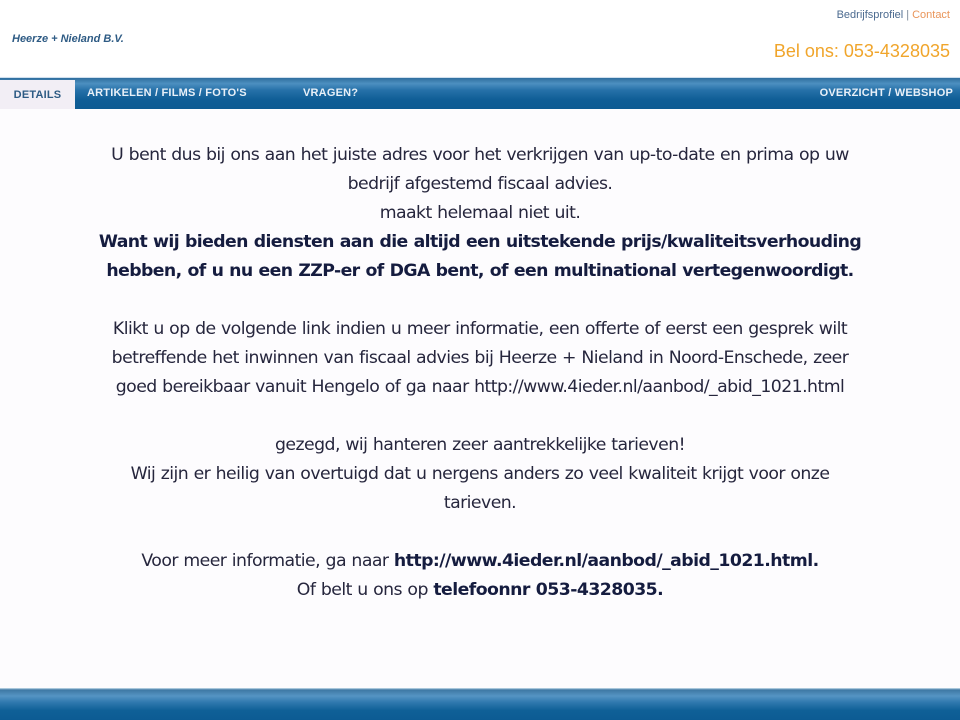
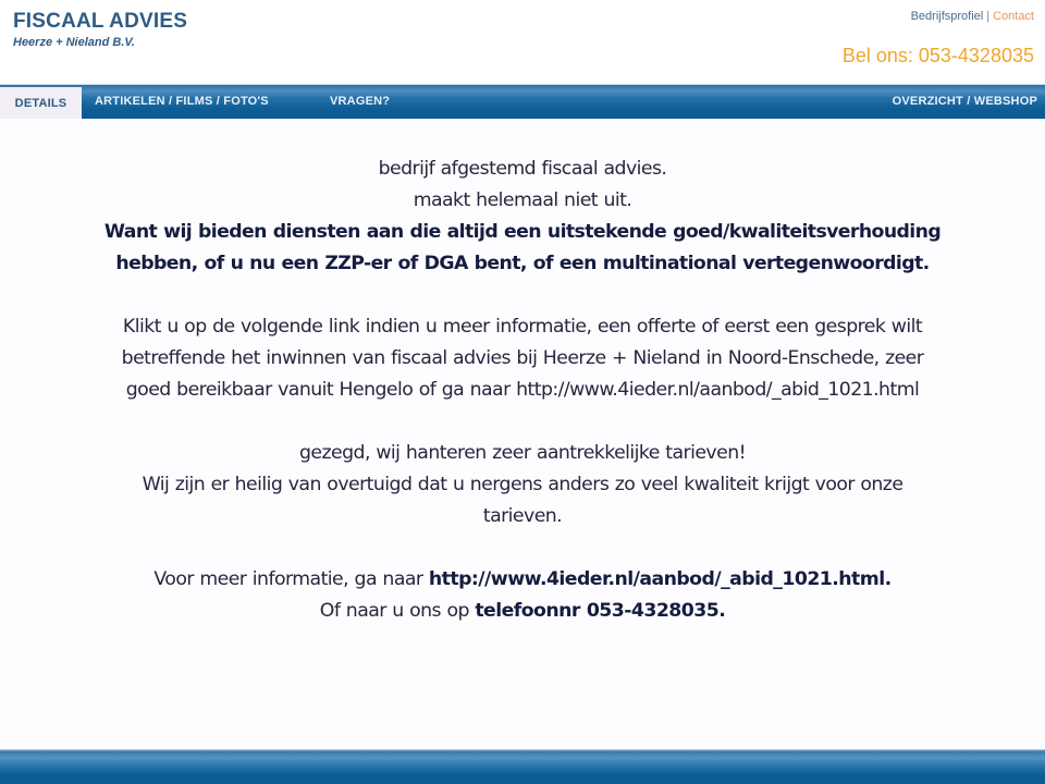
+ FISCAAL ADVIES
  Heerze + Nieland B.V.
  Bedrijfsprofiel | Contact
  Bel ons: 053-4328035
  DETAILS
  ARTIKELEN / FILMS / FOTO'S
  VRAGEN?
  OVERZICHT / WEBSHOP
- U bent dus bij ons aan het juiste adres voor het verkrijgen van up-to-date en prima op uw
  bedrijf afgestemd fiscaal advies.
  maakt helemaal niet uit.
- Want wij bieden diensten aan die altijd een uitstekende prijs/kwaliteitsverhouding
+ Want wij bieden diensten aan die altijd een uitstekende goed/kwaliteitsverhouding
  hebben, of u nu een ZZP-er of DGA bent, of een multinational vertegenwoordigt.
  Klikt u op de volgende link indien u meer informatie, een offerte of eerst een gesprek wilt
  betreffende het inwinnen van fiscaal advies bij Heerze + Nieland in Noord-Enschede, zeer
  goed bereikbaar vanuit Hengelo of ga naar http://www.4ieder.nl/aanbod/_abid_1021.html
  gezegd, wij hanteren zeer aantrekkelijke tarieven!
  Wij zijn er heilig van overtuigd dat u nergens anders zo veel kwaliteit krijgt voor onze
  tarieven.
  Voor meer informatie, ga naar http://www.4ieder.nl/aanbod/_abid_1021.html.
- Of belt u ons op telefoonnr 053-4328035.
+ Of naar u ons op telefoonnr 053-4328035.
